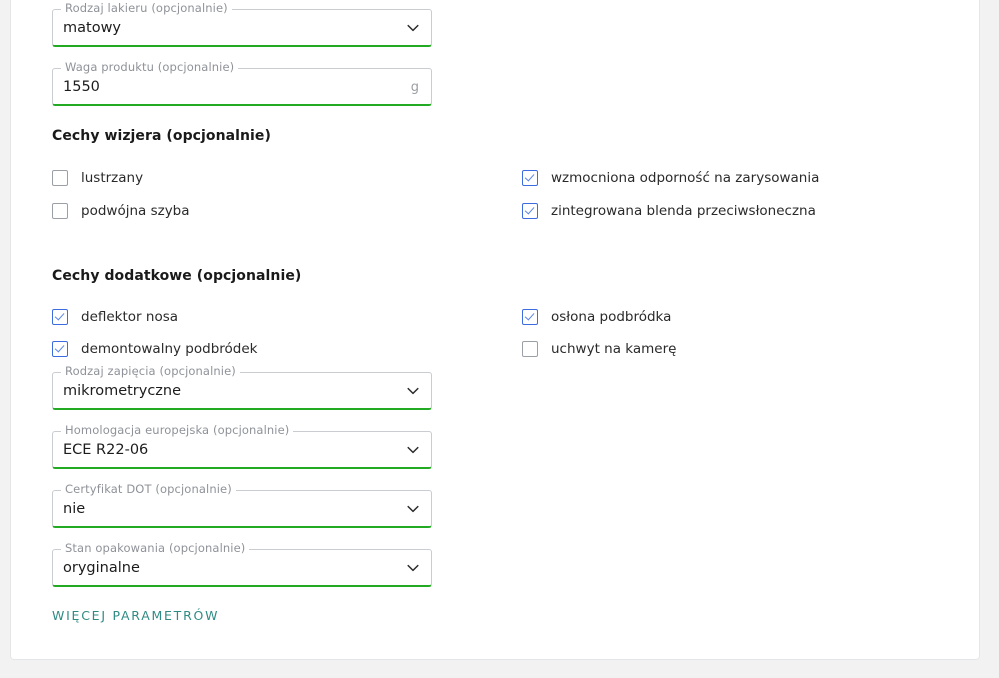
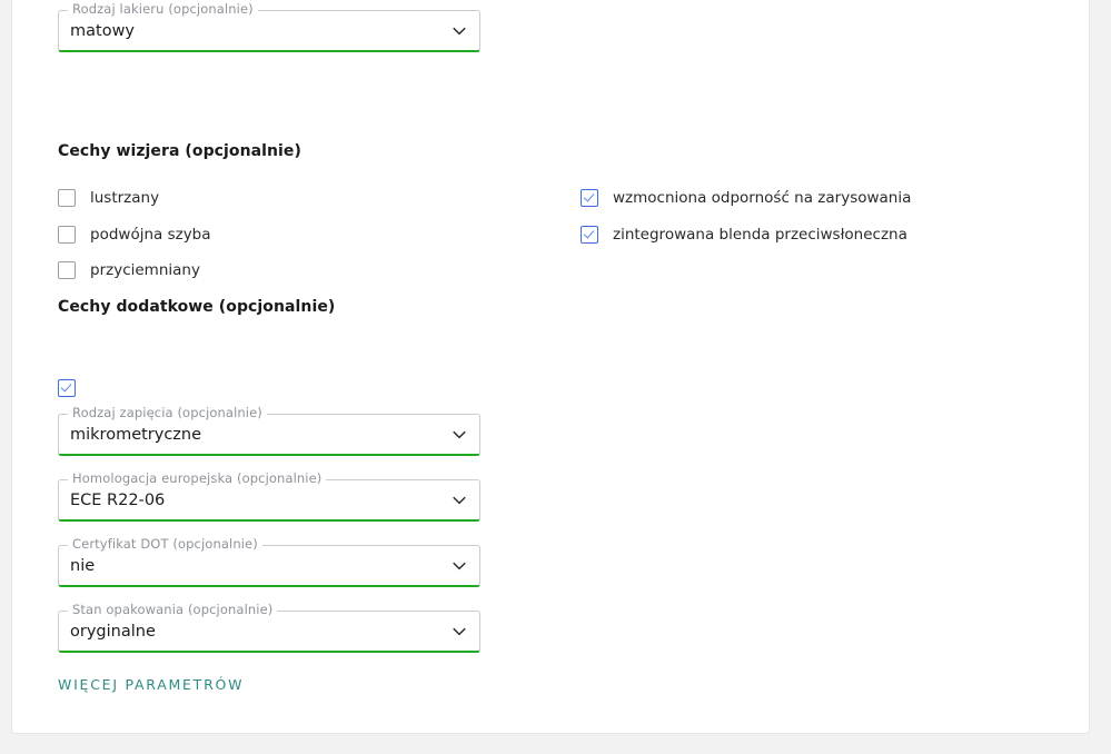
  Rodzaj lakieru (opcjonalnie)
  matowy
- Waga produktu (opcjonalnie)
- 1550
- g
  Rodzaj zapięcia (opcjonalnie)
  mikrometryczne
  Homologacja europejska (opcjonalnie)
  ECE R22-06
  Certyfikat DOT (opcjonalnie)
  nie
  Stan opakowania (opcjonalnie)
  oryginalne
  Cechy wizjera (opcjonalnie)
  lustrzany
  podwójna szyba
+ przyciemniany
  wzmocniona odporność na zarysowania
  zintegrowana blenda przeciwsłoneczna
  Cechy dodatkowe (opcjonalnie)
- deflektor nosa
- demontowalny podbródek
- osłona podbródka
- uchwyt na kamerę
  WIĘCEJ PARAMETRÓW
